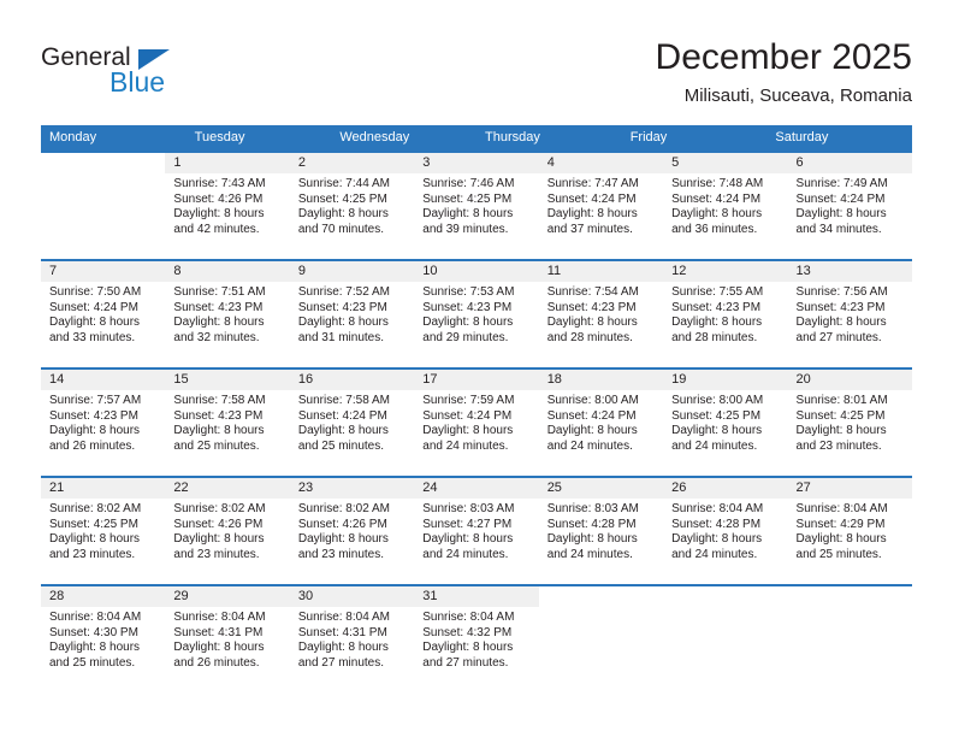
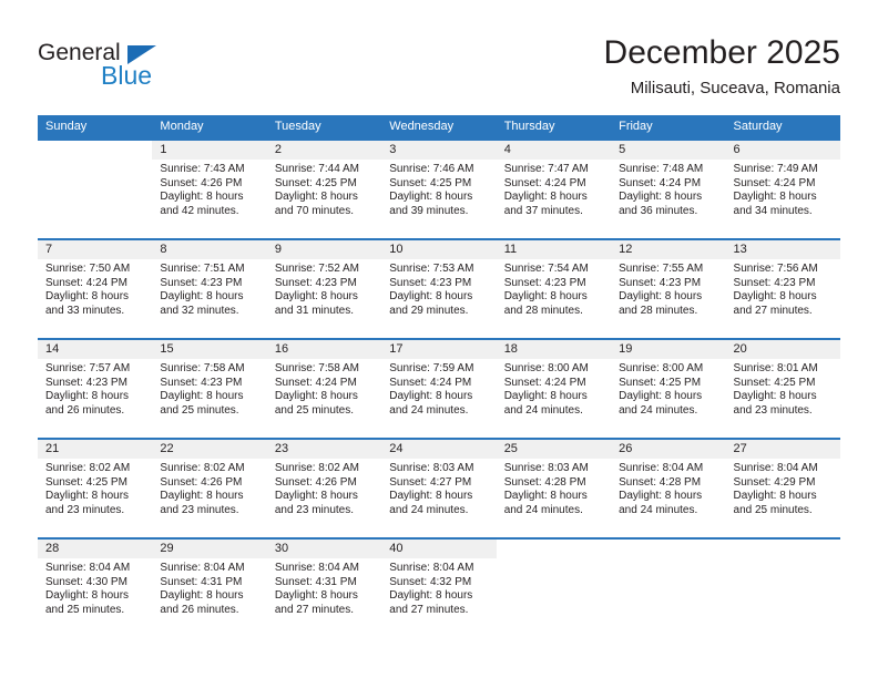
  General
  Blue
  December 2025
  Milisauti, Suceava, Romania
+ Sunday
  Monday
  Tuesday
  Wednesday
  Thursday
  Friday
  Saturday
  1
  2
  3
  4
  5
  6
  Sunrise: 7:43 AM
  Sunset: 4:26 PM
  Daylight: 8 hours
  and 42 minutes.
  Sunrise: 7:44 AM
  Sunset: 4:25 PM
  Daylight: 8 hours
  and 70 minutes.
  Sunrise: 7:46 AM
  Sunset: 4:25 PM
  Daylight: 8 hours
  and 39 minutes.
  Sunrise: 7:47 AM
  Sunset: 4:24 PM
  Daylight: 8 hours
  and 37 minutes.
  Sunrise: 7:48 AM
  Sunset: 4:24 PM
  Daylight: 8 hours
  and 36 minutes.
  Sunrise: 7:49 AM
  Sunset: 4:24 PM
  Daylight: 8 hours
  and 34 minutes.
  7
  8
  9
  10
  11
  12
  13
  Sunrise: 7:50 AM
  Sunset: 4:24 PM
  Daylight: 8 hours
  and 33 minutes.
  Sunrise: 7:51 AM
  Sunset: 4:23 PM
  Daylight: 8 hours
  and 32 minutes.
  Sunrise: 7:52 AM
  Sunset: 4:23 PM
  Daylight: 8 hours
  and 31 minutes.
  Sunrise: 7:53 AM
  Sunset: 4:23 PM
  Daylight: 8 hours
  and 29 minutes.
  Sunrise: 7:54 AM
  Sunset: 4:23 PM
  Daylight: 8 hours
  and 28 minutes.
  Sunrise: 7:55 AM
  Sunset: 4:23 PM
  Daylight: 8 hours
  and 28 minutes.
  Sunrise: 7:56 AM
  Sunset: 4:23 PM
  Daylight: 8 hours
  and 27 minutes.
  14
  15
  16
  17
  18
  19
  20
  Sunrise: 7:57 AM
  Sunset: 4:23 PM
  Daylight: 8 hours
  and 26 minutes.
  Sunrise: 7:58 AM
  Sunset: 4:23 PM
  Daylight: 8 hours
  and 25 minutes.
  Sunrise: 7:58 AM
  Sunset: 4:24 PM
  Daylight: 8 hours
  and 25 minutes.
  Sunrise: 7:59 AM
  Sunset: 4:24 PM
  Daylight: 8 hours
  and 24 minutes.
  Sunrise: 8:00 AM
  Sunset: 4:24 PM
  Daylight: 8 hours
  and 24 minutes.
  Sunrise: 8:00 AM
  Sunset: 4:25 PM
  Daylight: 8 hours
  and 24 minutes.
  Sunrise: 8:01 AM
  Sunset: 4:25 PM
  Daylight: 8 hours
  and 23 minutes.
  21
  22
  23
  24
  25
  26
  27
  Sunrise: 8:02 AM
  Sunset: 4:25 PM
  Daylight: 8 hours
  and 23 minutes.
  Sunrise: 8:02 AM
  Sunset: 4:26 PM
  Daylight: 8 hours
  and 23 minutes.
  Sunrise: 8:02 AM
  Sunset: 4:26 PM
  Daylight: 8 hours
  and 23 minutes.
  Sunrise: 8:03 AM
  Sunset: 4:27 PM
  Daylight: 8 hours
  and 24 minutes.
  Sunrise: 8:03 AM
  Sunset: 4:28 PM
  Daylight: 8 hours
  and 24 minutes.
  Sunrise: 8:04 AM
  Sunset: 4:28 PM
  Daylight: 8 hours
  and 24 minutes.
  Sunrise: 8:04 AM
  Sunset: 4:29 PM
  Daylight: 8 hours
  and 25 minutes.
  28
  29
  30
- 31
+ 40
  Sunrise: 8:04 AM
  Sunset: 4:30 PM
  Daylight: 8 hours
  and 25 minutes.
  Sunrise: 8:04 AM
  Sunset: 4:31 PM
  Daylight: 8 hours
  and 26 minutes.
  Sunrise: 8:04 AM
  Sunset: 4:31 PM
  Daylight: 8 hours
  and 27 minutes.
  Sunrise: 8:04 AM
  Sunset: 4:32 PM
  Daylight: 8 hours
  and 27 minutes.
